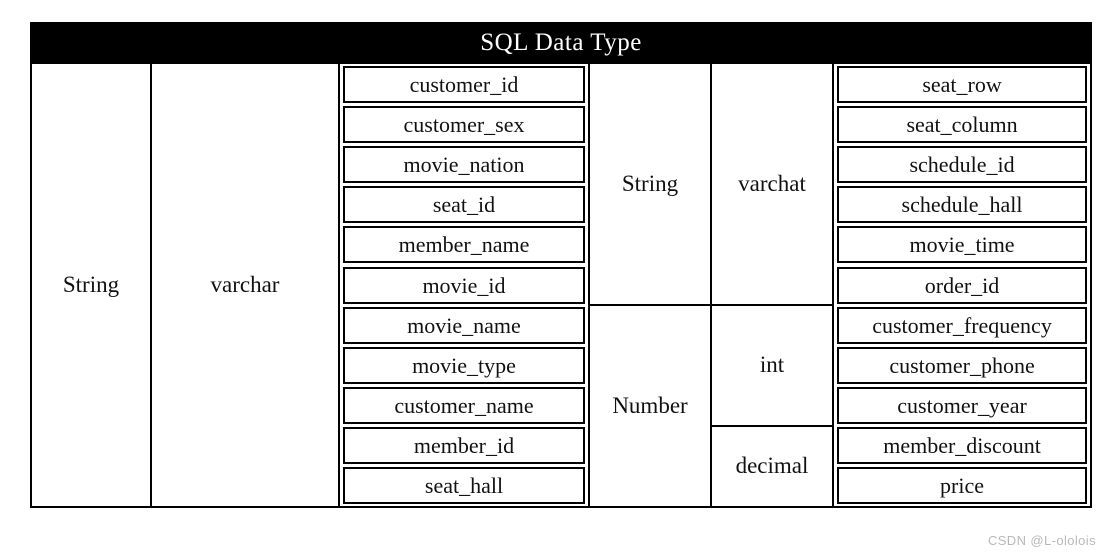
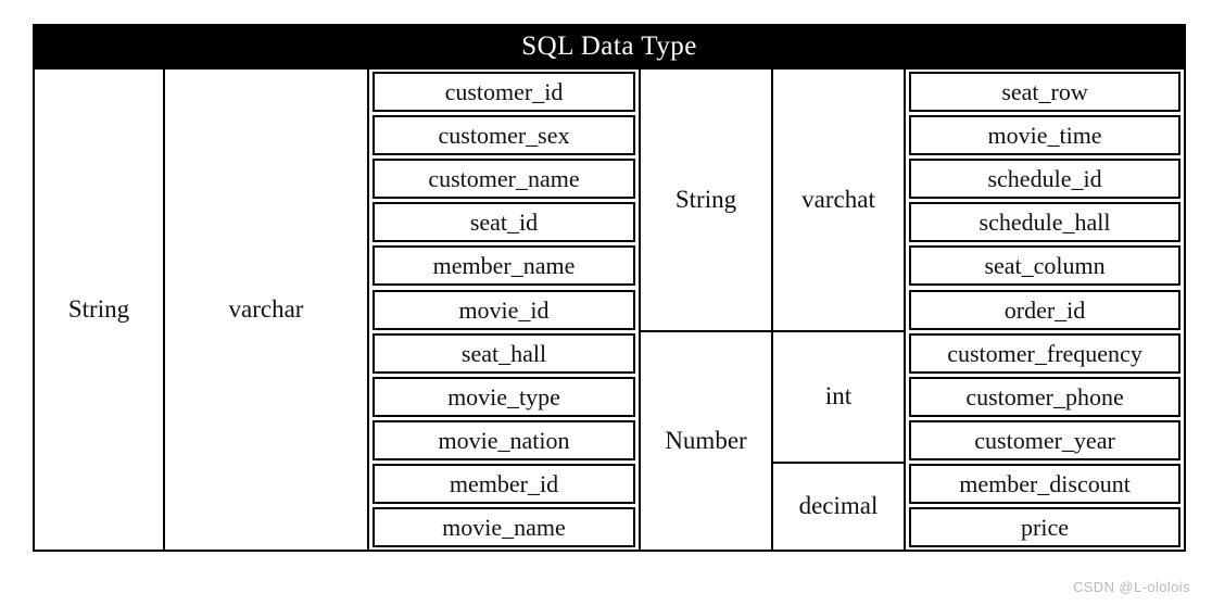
  SQL Data Type
  String	varchar	customer_id	String	varchat	seat_row
- customer_sex	seat_column
+ customer_sex	movie_time
- movie_nation	schedule_id
+ customer_name	schedule_id
  seat_id	schedule_hall
- member_name	movie_time
+ member_name	seat_column
  movie_id	order_id
- movie_name	Number	int	customer_frequency
+ seat_hall	Number	int	customer_frequency
  movie_type	customer_phone
- customer_name	customer_year
+ movie_nation	customer_year
  member_id	decimal	member_discount
- seat_hall	price
+ movie_name	price
  CSDN @L-ololois
